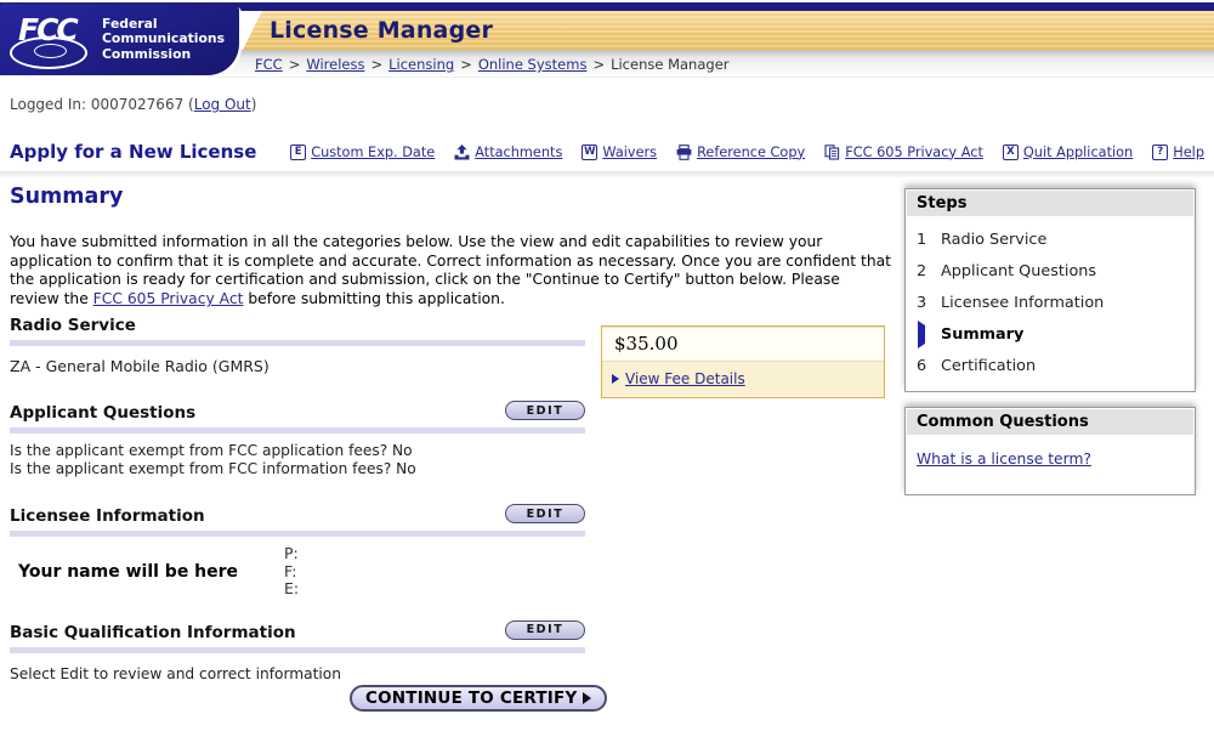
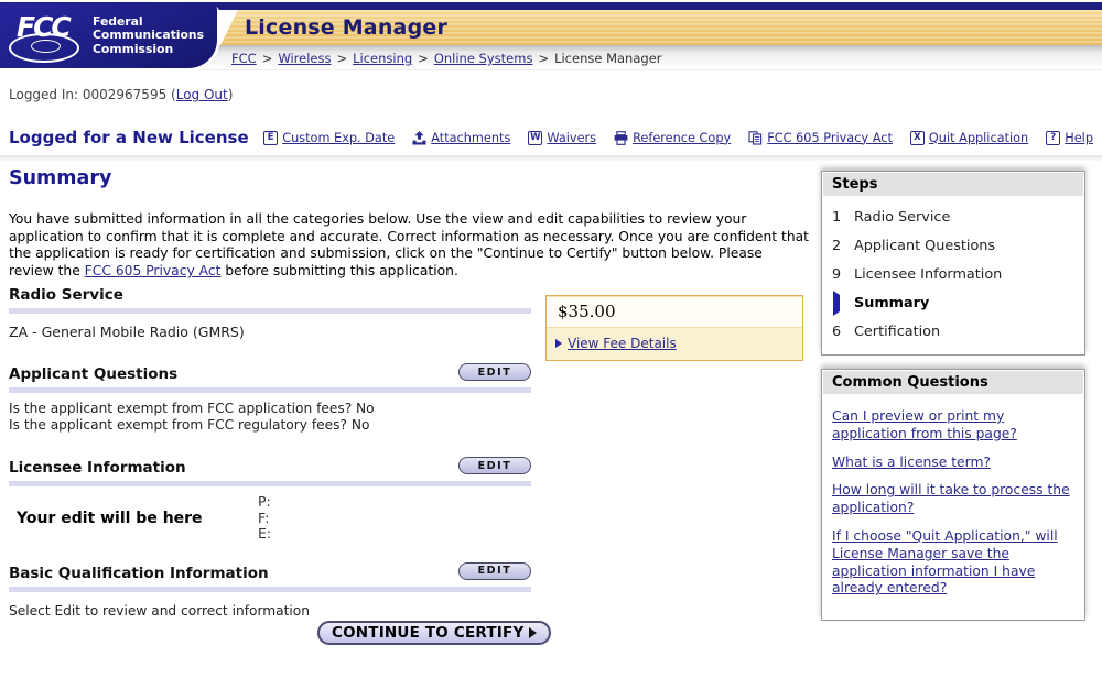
  License Manager
  FCC > Wireless > Licensing > Online Systems > License Manager
  FCC
  Federal
  Communications
  Commission
- Logged In: 0007027667 (Log Out)
+ Logged In: 0002967595 (Log Out)
- Apply for a New License
+ Logged for a New License
  E
  Custom Exp. Date
  Attachments
  W
  Waivers
  Reference Copy
  FCC 605 Privacy Act
  X
  Quit Application
  ?
  Help
  Summary
  You have submitted information in all the categories below. Use the view and edit capabilities to review your application to confirm that it is complete and accurate. Correct information as necessary. Once you are confident that the application is ready for certification and submission, click on the "Continue to Certify" button below. Please review the FCC 605 Privacy Act before submitting this application.
  Radio Service
  ZA - General Mobile Radio (GMRS)
  Applicant Questions
  EDIT
  Is the applicant exempt from FCC application fees? No
- Is the applicant exempt from FCC information fees? No
+ Is the applicant exempt from FCC regulatory fees? No
  Licensee Information
  EDIT
- Your name will be here
+ Your edit will be here
  P:
  F:
  E:
  Basic Qualification Information
  EDIT
  Select Edit to review and correct information
  $35.00
  View Fee Details
  Steps
  1
  Radio Service
  2
  Applicant Questions
- 3
+ 9
  Licensee Information
  Summary
  6
  Certification
  Common Questions
+ Can I preview or print my application from this page?
  What is a license term?
+ How long will it take to process the application?
+ If I choose "Quit Application," will License Manager save the application information I have already entered?
  CONTINUE TO CERTIFY
